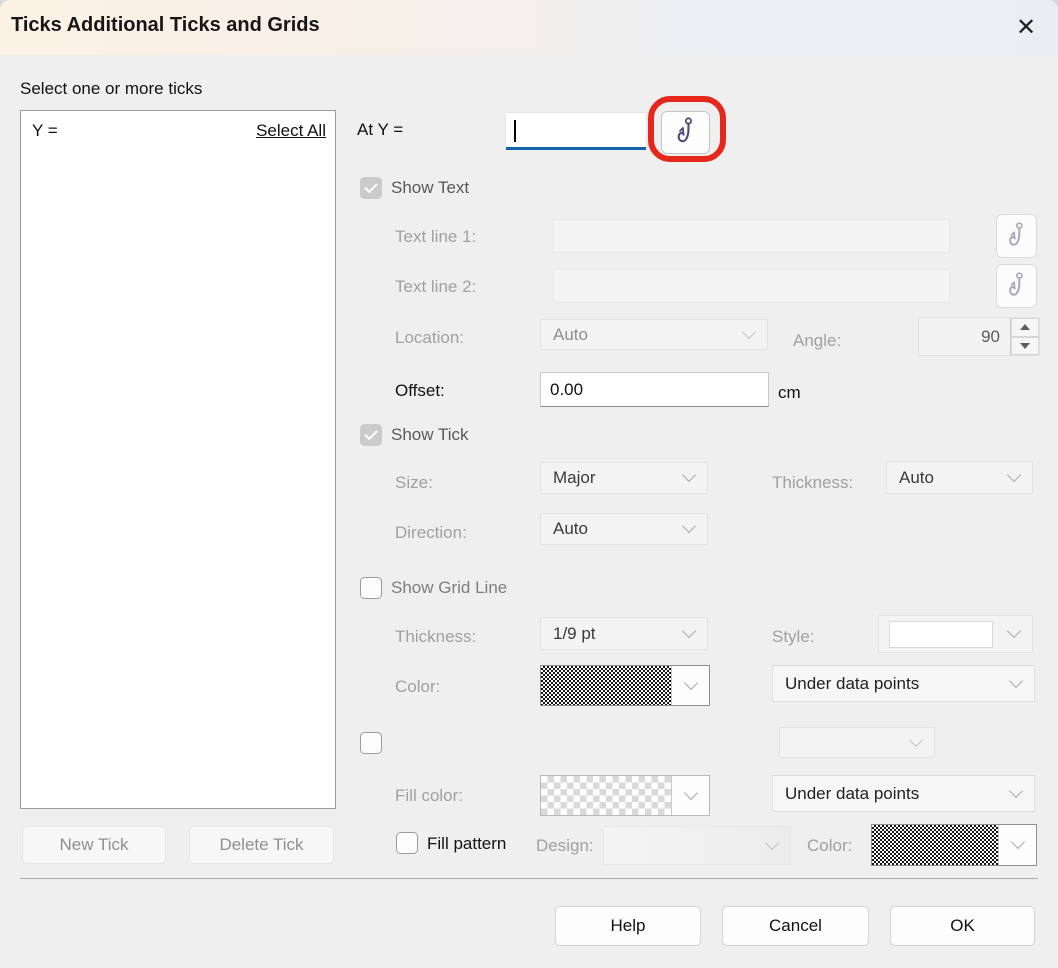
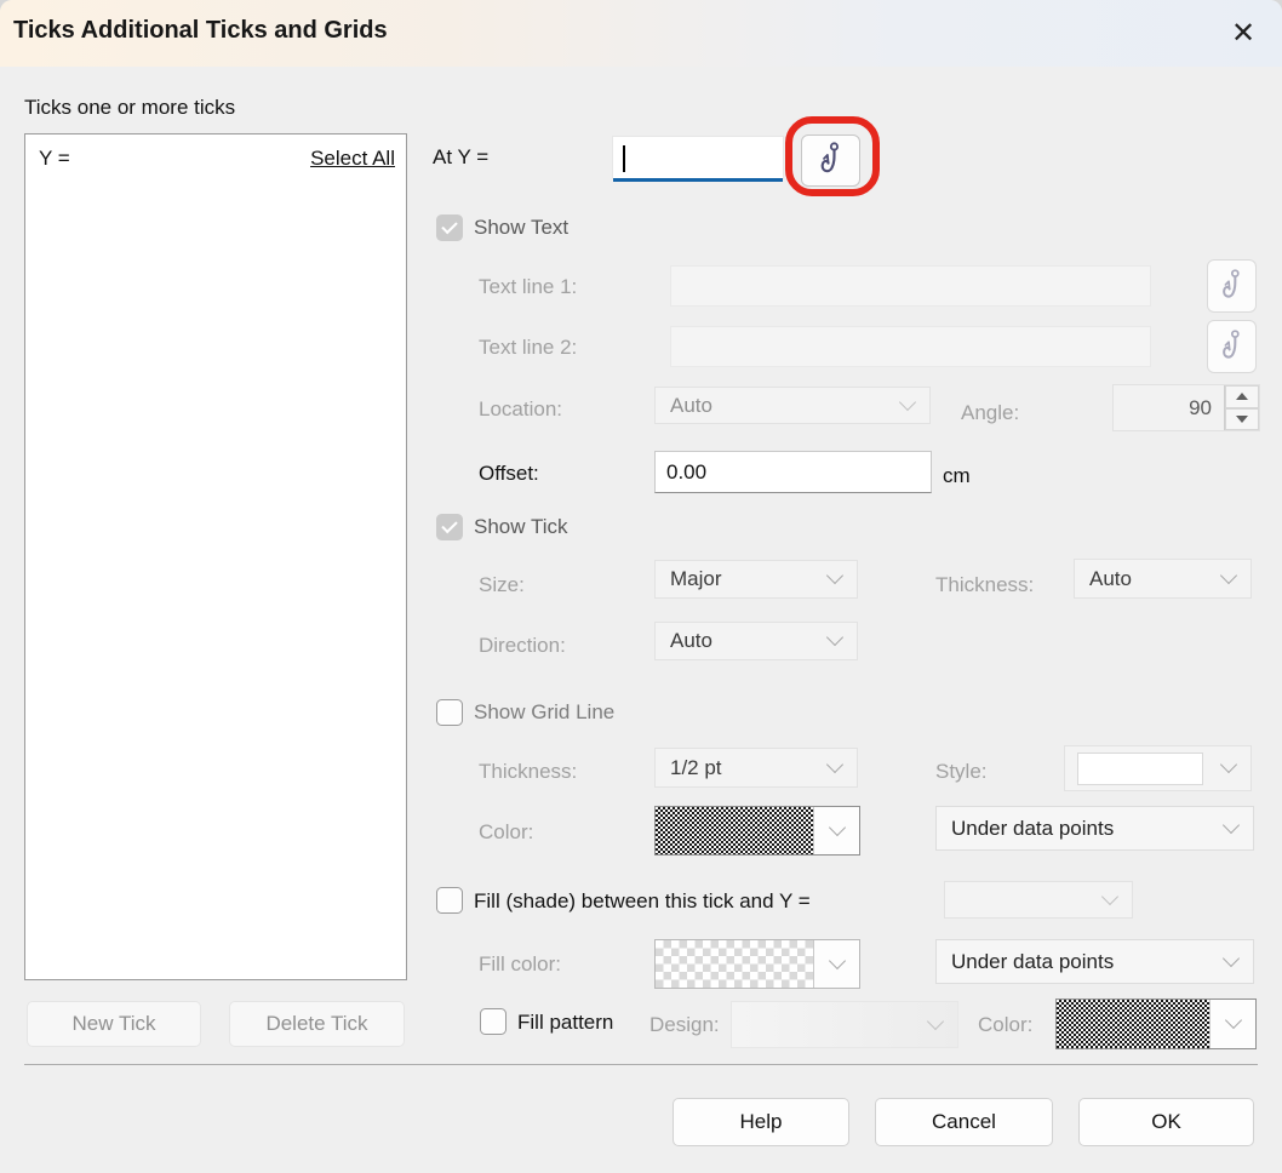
  Ticks Additional Ticks and Grids
  ✕
- Select one or more ticks
+ Ticks one or more ticks
  Y =
  Select All
  New Tick
  Delete Tick
  At Y =
  Show Text
  Text line 1:
  Text line 2:
  Location:
  Auto
  Angle:
  90
  Offset:
  0.00
  cm
  Show Tick
  Size:
  Major
  Thickness:
  Auto
  Direction:
  Auto
  Show Grid Line
  Thickness:
- 1/9 pt
+ 1/2 pt
  Style:
  Color:
  Under data points
+ Fill (shade) between this tick and Y =
  Fill color:
  Under data points
  Fill pattern
  Design:
  Color:
  Help
  Cancel
  OK
